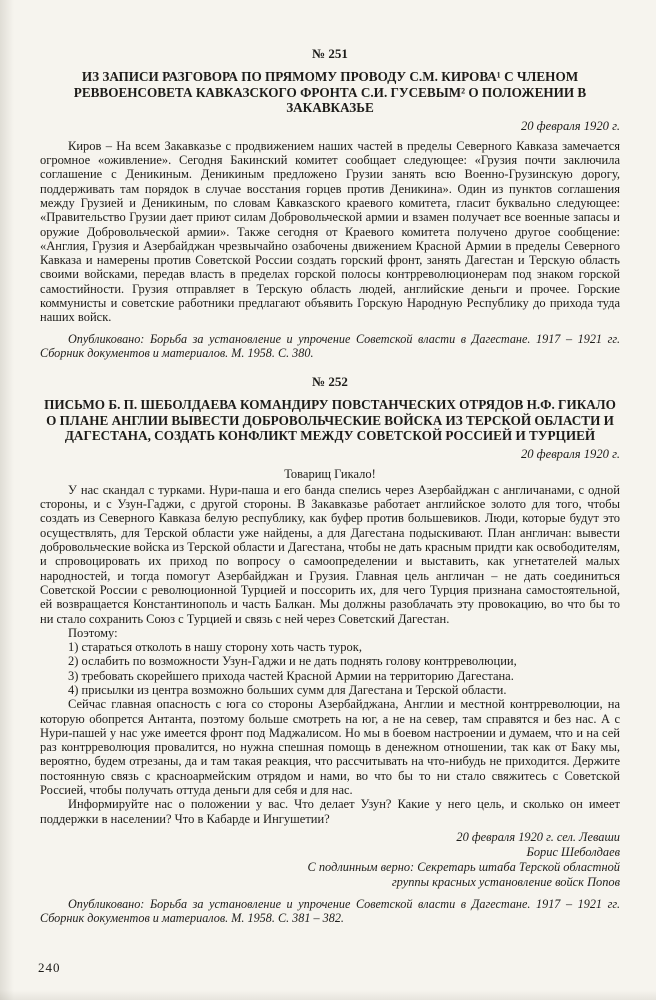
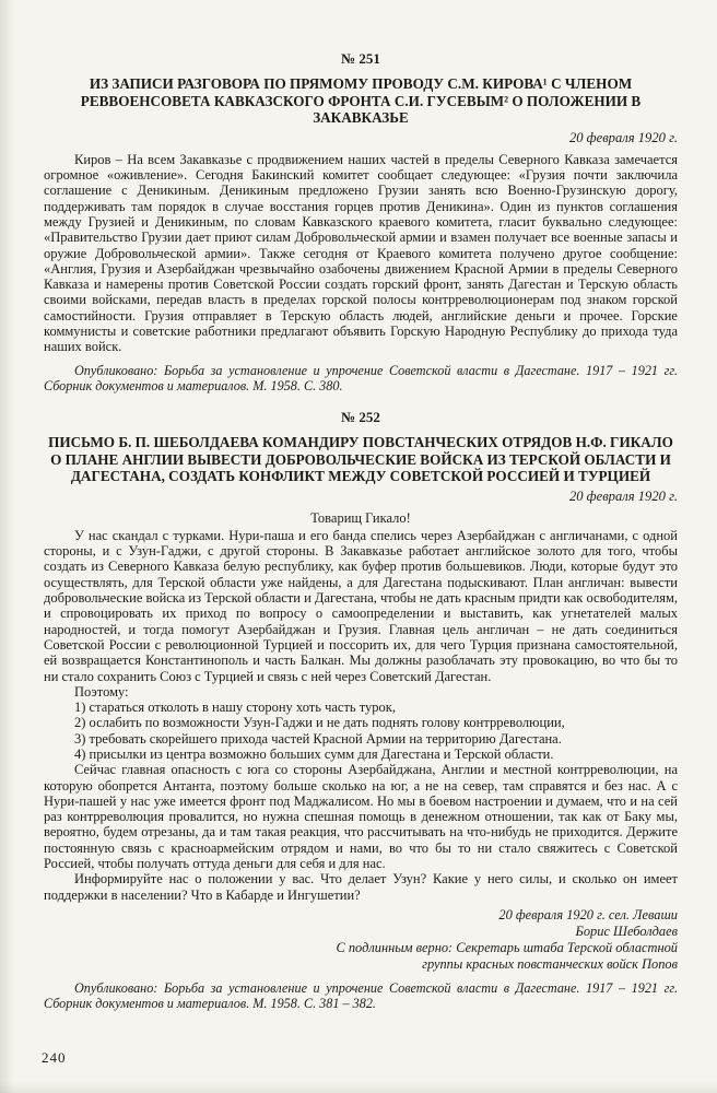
  № 251
  ИЗ ЗАПИСИ РАЗГОВОРА ПО ПРЯМОМУ ПРОВОДУ С.М. КИРОВА¹ С ЧЛЕНОМ РЕВВОЕНСОВЕТА КАВКАЗСКОГО ФРОНТА С.И. ГУСЕВЫМ² О ПОЛОЖЕНИИ В ЗАКАВКАЗЬЕ
  20 февраля 1920 г.
  Киров – На всем Закавказье с продвижением наших частей в пределы Северного Кавказа замечается огромное «оживление». Сегодня Бакинский комитет сообщает следующее: «Грузия почти заключила соглашение с Деникиным. Деникиным предложено Грузии занять всю Военно-Грузинскую дорогу, поддерживать там порядок в случае восстания горцев против Деникина». Один из пунктов соглашения между Грузией и Деникиным, по словам Кавказского краевого комитета, гласит буквально следующее: «Правительство Грузии дает приют силам Добровольческой армии и взамен получает все военные запасы и оружие Добровольческой армии». Также сегодня от Краевого комитета получено другое сообщение: «Англия, Грузия и Азербайджан чрезвычайно озабочены движением Красной Армии в пределы Северного Кавказа и намерены против Советской России создать горский фронт, занять Дагестан и Терскую область своими войсками, передав власть в пределах горской полосы контрреволюционерам под знаком горской самостийности. Грузия отправляет в Терскую область людей, английские деньги и прочее. Горские коммунисты и советские работники предлагают объявить Горскую Народную Республику до прихода туда наших войск.
  Опубликовано: Борьба за установление и упрочение Советской власти в Дагестане. 1917 – 1921 гг. Сборник документов и материалов. М. 1958. С. 380.
  № 252
  ПИСЬМО Б. П. ШЕБОЛДАЕВА КОМАНДИРУ ПОВСТАНЧЕСКИХ ОТРЯДОВ Н.Ф. ГИКАЛО О ПЛАНЕ АНГЛИИ ВЫВЕСТИ ДОБРОВОЛЬЧЕСКИЕ ВОЙСКА ИЗ ТЕРСКОЙ ОБЛАСТИ И ДАГЕСТАНА, СОЗДАТЬ КОНФЛИКТ МЕЖДУ СОВЕТСКОЙ РОССИЕЙ И ТУРЦИЕЙ
  20 февраля 1920 г.
  Товарищ Гикало!
  У нас скандал с турками. Нури-паша и его банда спелись через Азербайджан с англичанами, с одной стороны, и с Узун-Гаджи, с другой стороны. В Закавказье работает английское золото для того, чтобы создать из Северного Кавказа белую республику, как буфер против большевиков. Люди, которые будут это осуществлять, для Терской области уже найдены, а для Дагестана подыскивают. План англичан: вывести добровольческие войска из Терской области и Дагестана, чтобы не дать красным придти как освободителям, и спровоцировать их приход по вопросу о самоопределении и выставить, как угнетателей малых народностей, и тогда помогут Азербайджан и Грузия. Главная цель англичан – не дать соединиться Советской России с революционной Турцией и поссорить их, для чего Турция признана самостоятельной, ей возвращается Константинополь и часть Балкан. Мы должны разоблачать эту провокацию, во что бы то ни стало сохранить Союз с Турцией и связь с ней через Советский Дагестан.
  Поэтому:
  1) стараться отколоть в нашу сторону хоть часть турок,
  2) ослабить по возможности Узун-Гаджи и не дать поднять голову контрреволюции,
  3) требовать скорейшего прихода частей Красной Армии на территорию Дагестана.
  4) присылки из центра возможно больших сумм для Дагестана и Терской области.
- Сейчас главная опасность с юга со стороны Азербайджана, Англии и местной контрреволюции, на которую обопрется Антанта, поэтому больше смотреть на юг, а не на север, там справятся и без нас. А с Нури-пашей у нас уже имеется фронт под Маджалисом. Но мы в боевом настроении и думаем, что и на сей раз контрреволюция провалится, но нужна спешная помощь в денежном отношении, так как от Баку мы, вероятно, будем отрезаны, да и там такая реакция, что рассчитывать на что-нибудь не приходится. Держите постоянную связь с красноармейским отрядом и нами, во что бы то ни стало свяжитесь с Советской Россией, чтобы получать оттуда деньги для себя и для нас.
+ Сейчас главная опасность с юга со стороны Азербайджана, Англии и местной контрреволюции, на которую обопрется Антанта, поэтому больше сколько на юг, а не на север, там справятся и без нас. А с Нури-пашей у нас уже имеется фронт под Маджалисом. Но мы в боевом настроении и думаем, что и на сей раз контрреволюция провалится, но нужна спешная помощь в денежном отношении, так как от Баку мы, вероятно, будем отрезаны, да и там такая реакция, что рассчитывать на что-нибудь не приходится. Держите постоянную связь с красноармейским отрядом и нами, во что бы то ни стало свяжитесь с Советской Россией, чтобы получать оттуда деньги для себя и для нас.
- Информируйте нас о положении у вас. Что делает Узун? Какие у него цель, и сколько он имеет поддержки в населении? Что в Кабарде и Ингушетии?
+ Информируйте нас о положении у вас. Что делает Узун? Какие у него силы, и сколько он имеет поддержки в населении? Что в Кабарде и Ингушетии?
  20 февраля 1920 г. сел. Леваши
  Борис Шеболдаев
- С подлинным верно: Секретарь штаба Терской областной группы красных установление войск Попов
+ С подлинным верно: Секретарь штаба Терской областной группы красных повстанческих войск Попов
  Опубликовано: Борьба за установление и упрочение Советской власти в Дагестане. 1917 – 1921 гг. Сборник документов и материалов. М. 1958. С. 381 – 382.
  240
